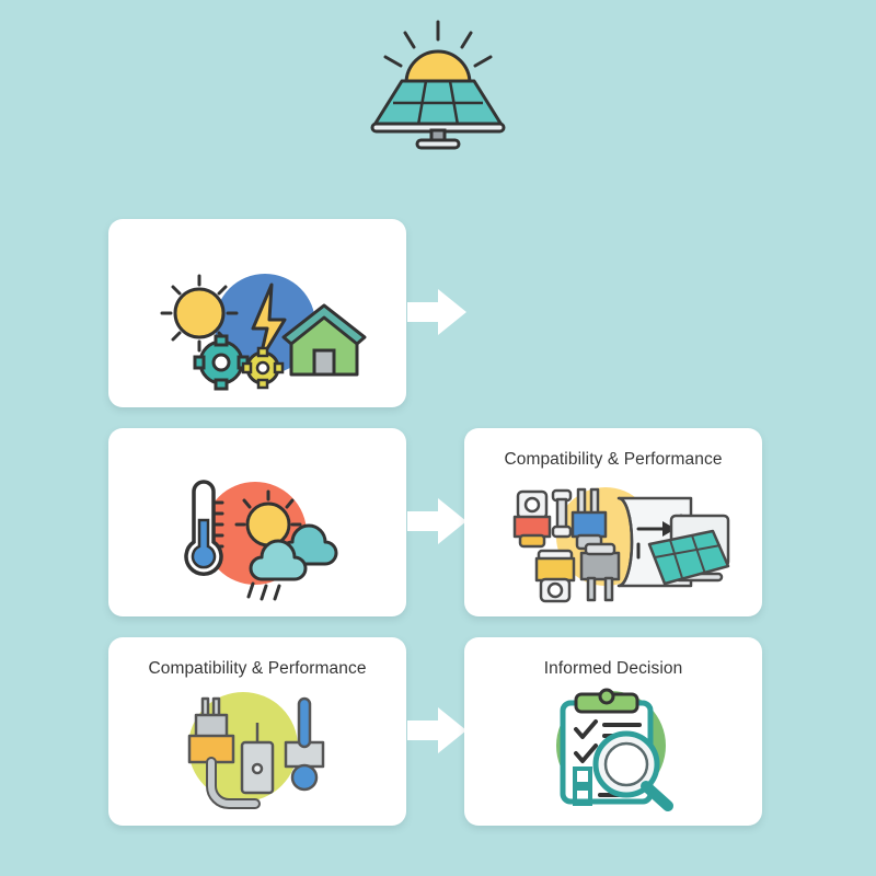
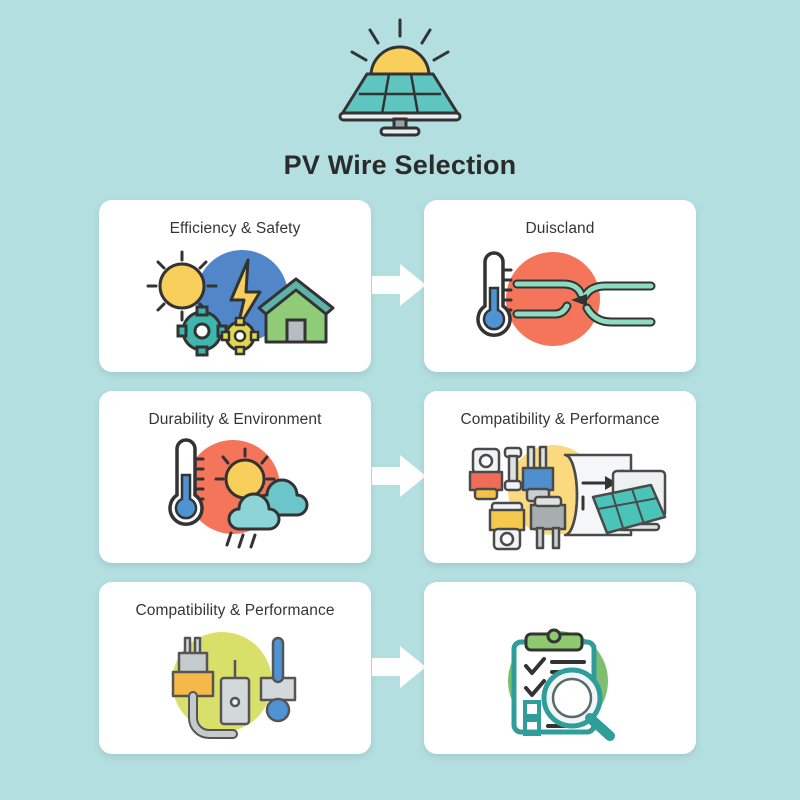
+ PV Wire Selection
+ Efficiency & Safety
+ Duiscland
+ Durability & Environment
  Compatibility & Performance
  Compatibility & Performance
- Informed Decision
